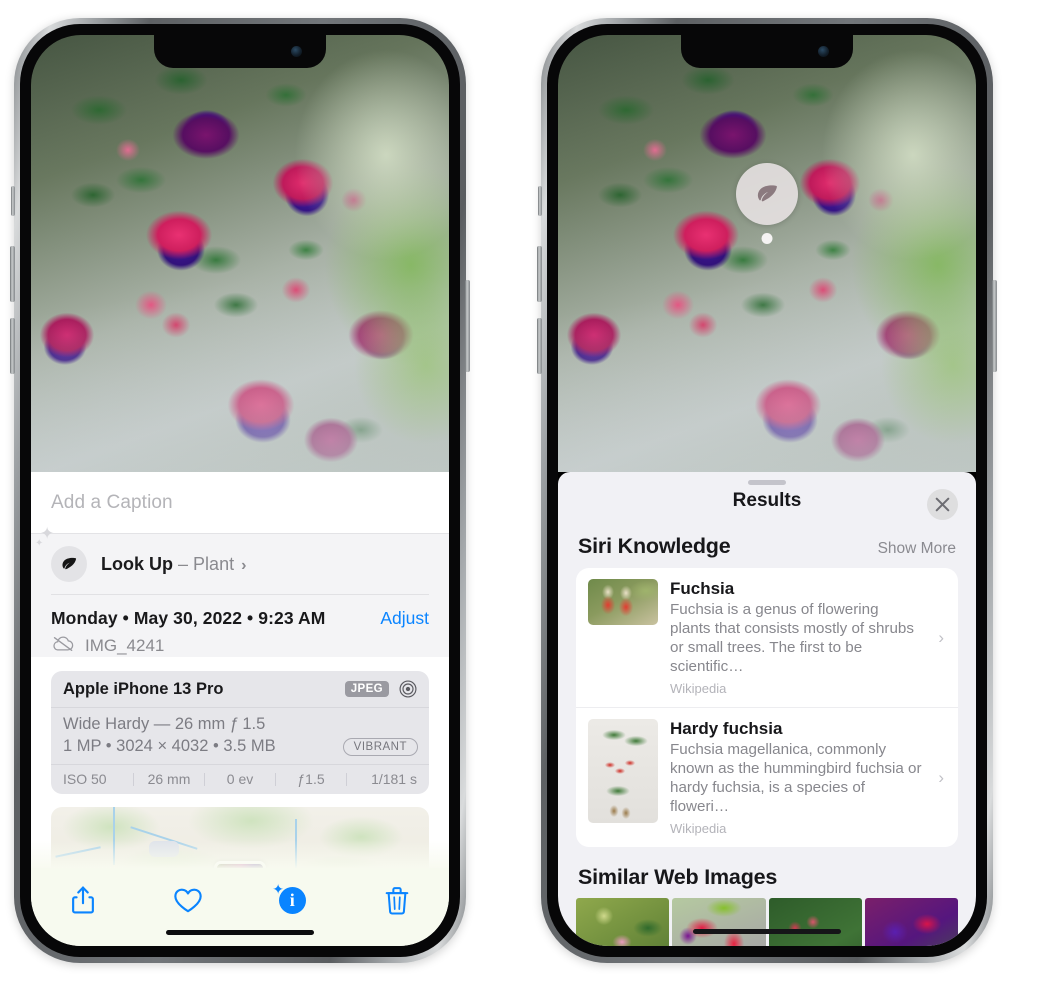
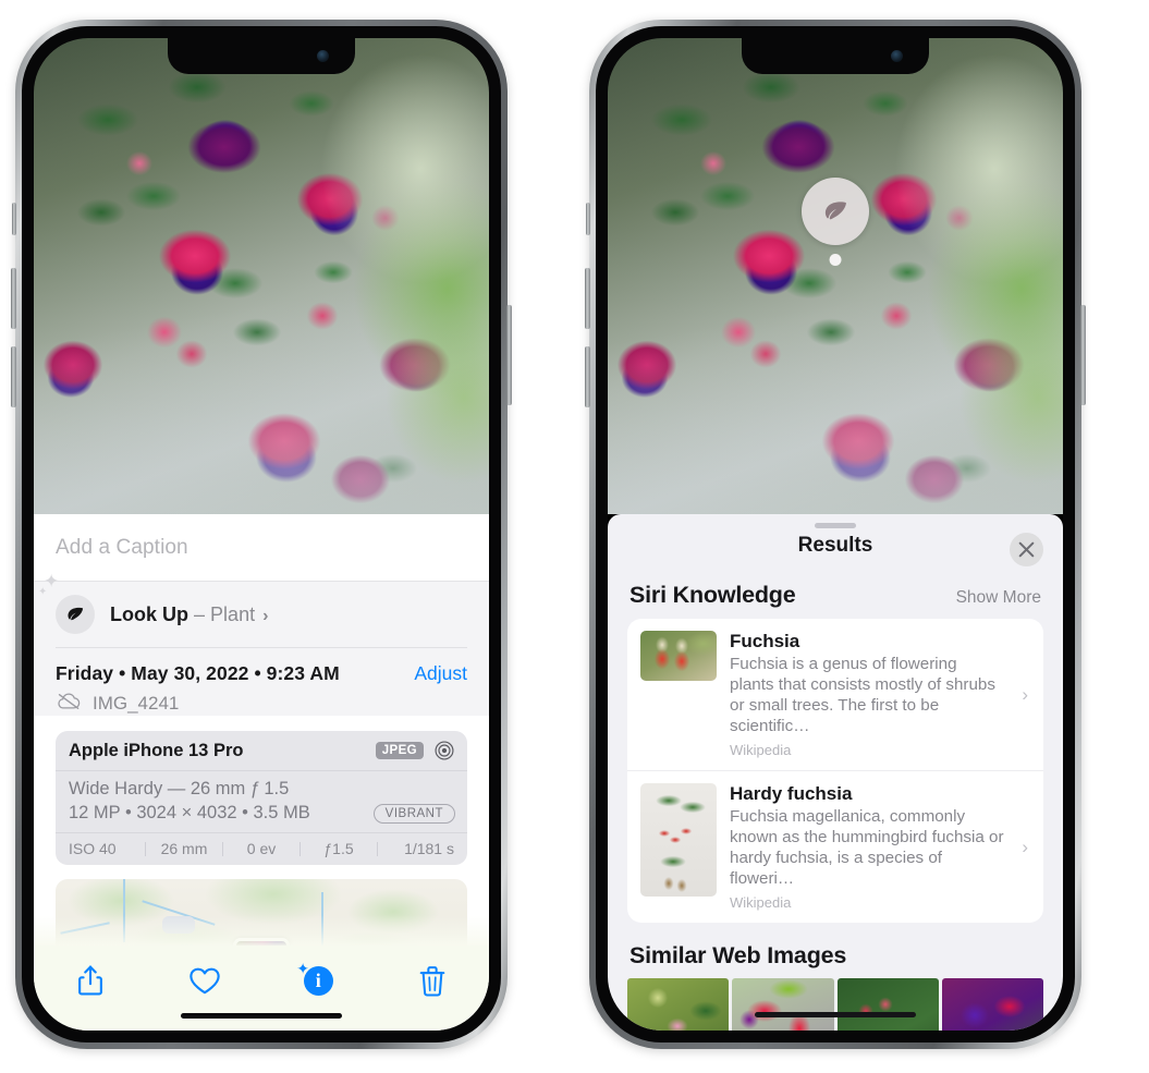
  Add a Caption
  ✦
  ✦
  Look Up – Plant ›
- Monday • May 30, 2022 • 9:23 AM
+ Friday • May 30, 2022 • 9:23 AM
  Adjust
  IMG_4241
  Apple iPhone 13 Pro
  JPEG
  Wide Hardy — 26 mm ƒ 1.5
- 1 MP • 3024 × 4032 • 3.5 MB
+ 12 MP • 3024 × 4032 • 3.5 MB
  VIBRANT
- ISO 50
+ ISO 40
  26 mm
  0 ev
  ƒ1.5
  1/181 s
  ✦
  i
  Results
  Siri Knowledge
  Show More
  Fuchsia
  Fuchsia is a genus of flowering plants that consists mostly of shrubs or small trees. The first to be scientific…
  Wikipedia
  ›
  Hardy fuchsia
  Fuchsia magellanica, commonly known as the hummingbird fuchsia or hardy fuchsia, is a species of floweri…
  Wikipedia
  ›
  Similar Web Images
